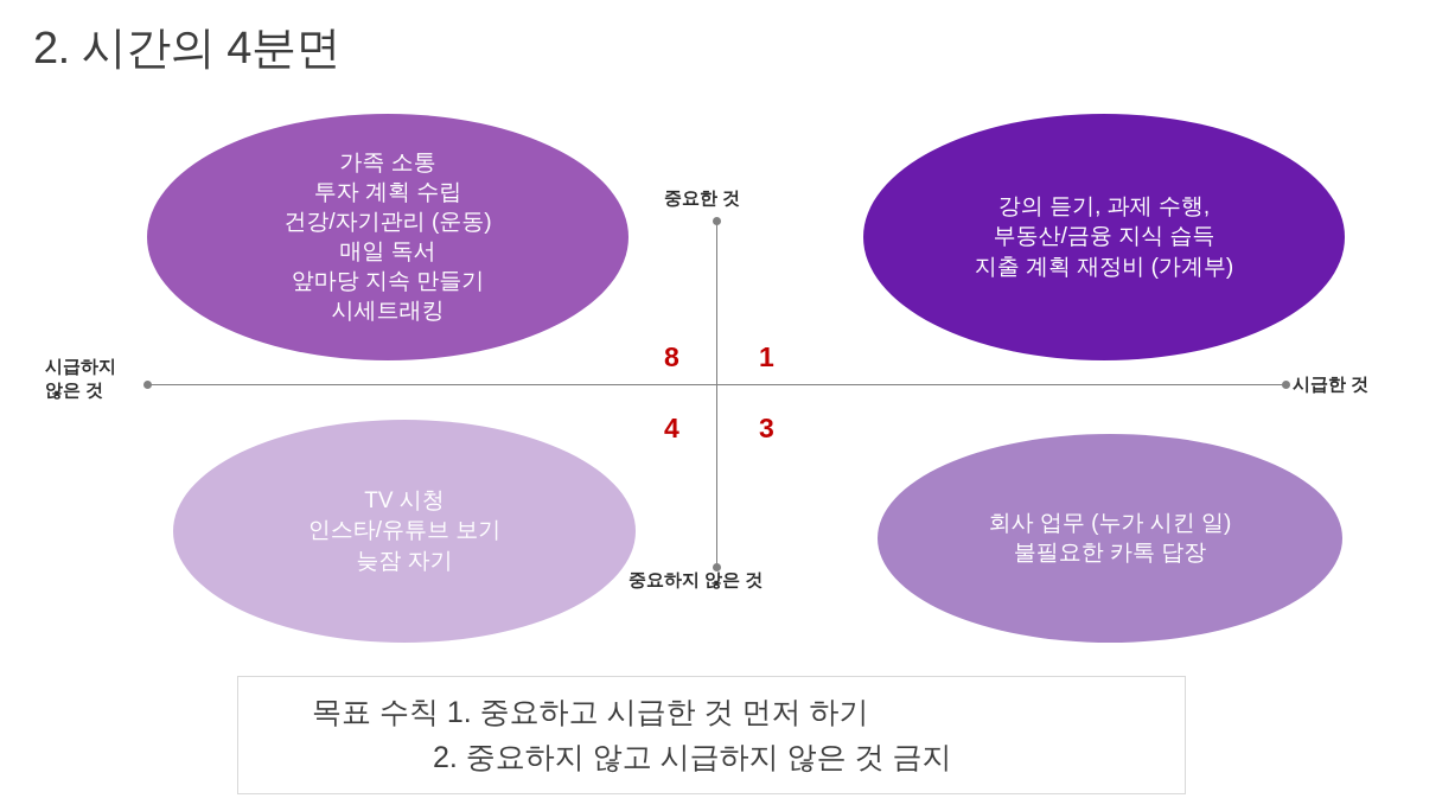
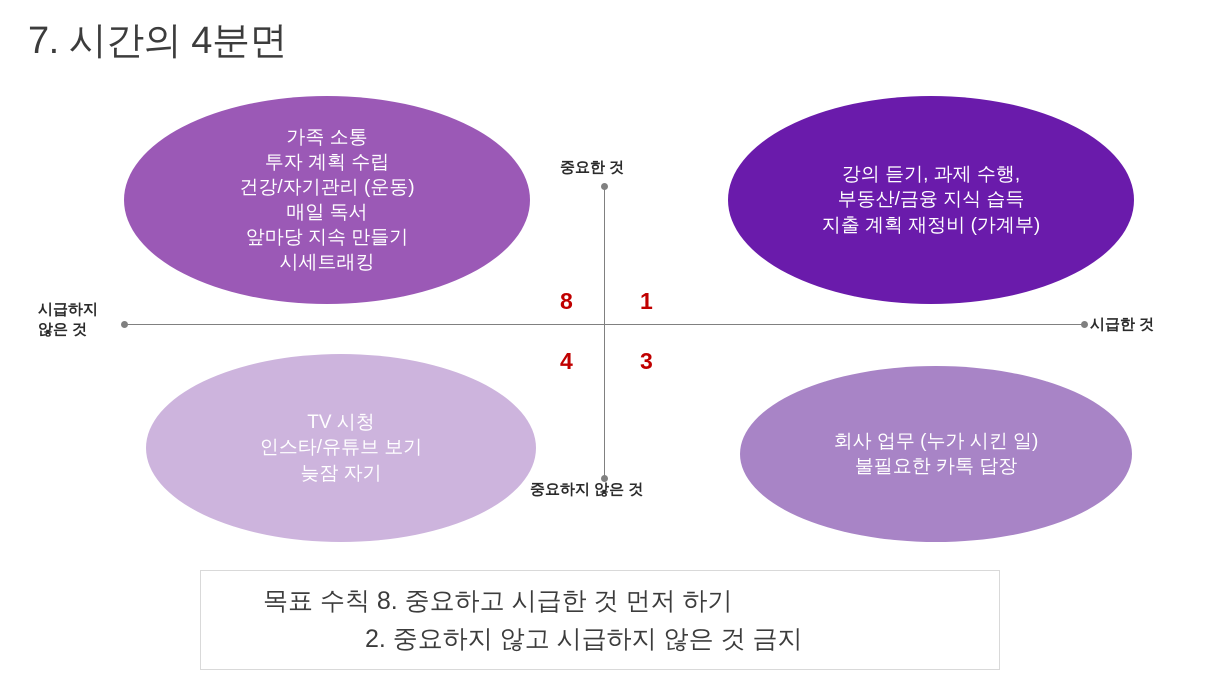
- 2. 시간의 4분면
+ 7. 시간의 4분면
  중요한 것
  중요하지 않은 것
  시급한 것
  시급하지
  않은 것
  1
  8
  3
  4
  가족 소통
  투자 계획 수립
  건강/자기관리 (운동)
  매일 독서
  앞마당 지속 만들기
  시세트래킹
  강의 듣기, 과제 수행,
  부동산/금융 지식 습득
  지출 계획 재정비 (가계부)
  TV 시청
  인스타/유튜브 보기
  늦잠 자기
  회사 업무 (누가 시킨 일)
  불필요한 카톡 답장
- 목표 수칙 1. 중요하고 시급한 것 먼저 하기
+ 목표 수칙 8. 중요하고 시급한 것 먼저 하기
  2. 중요하지 않고 시급하지 않은 것 금지
